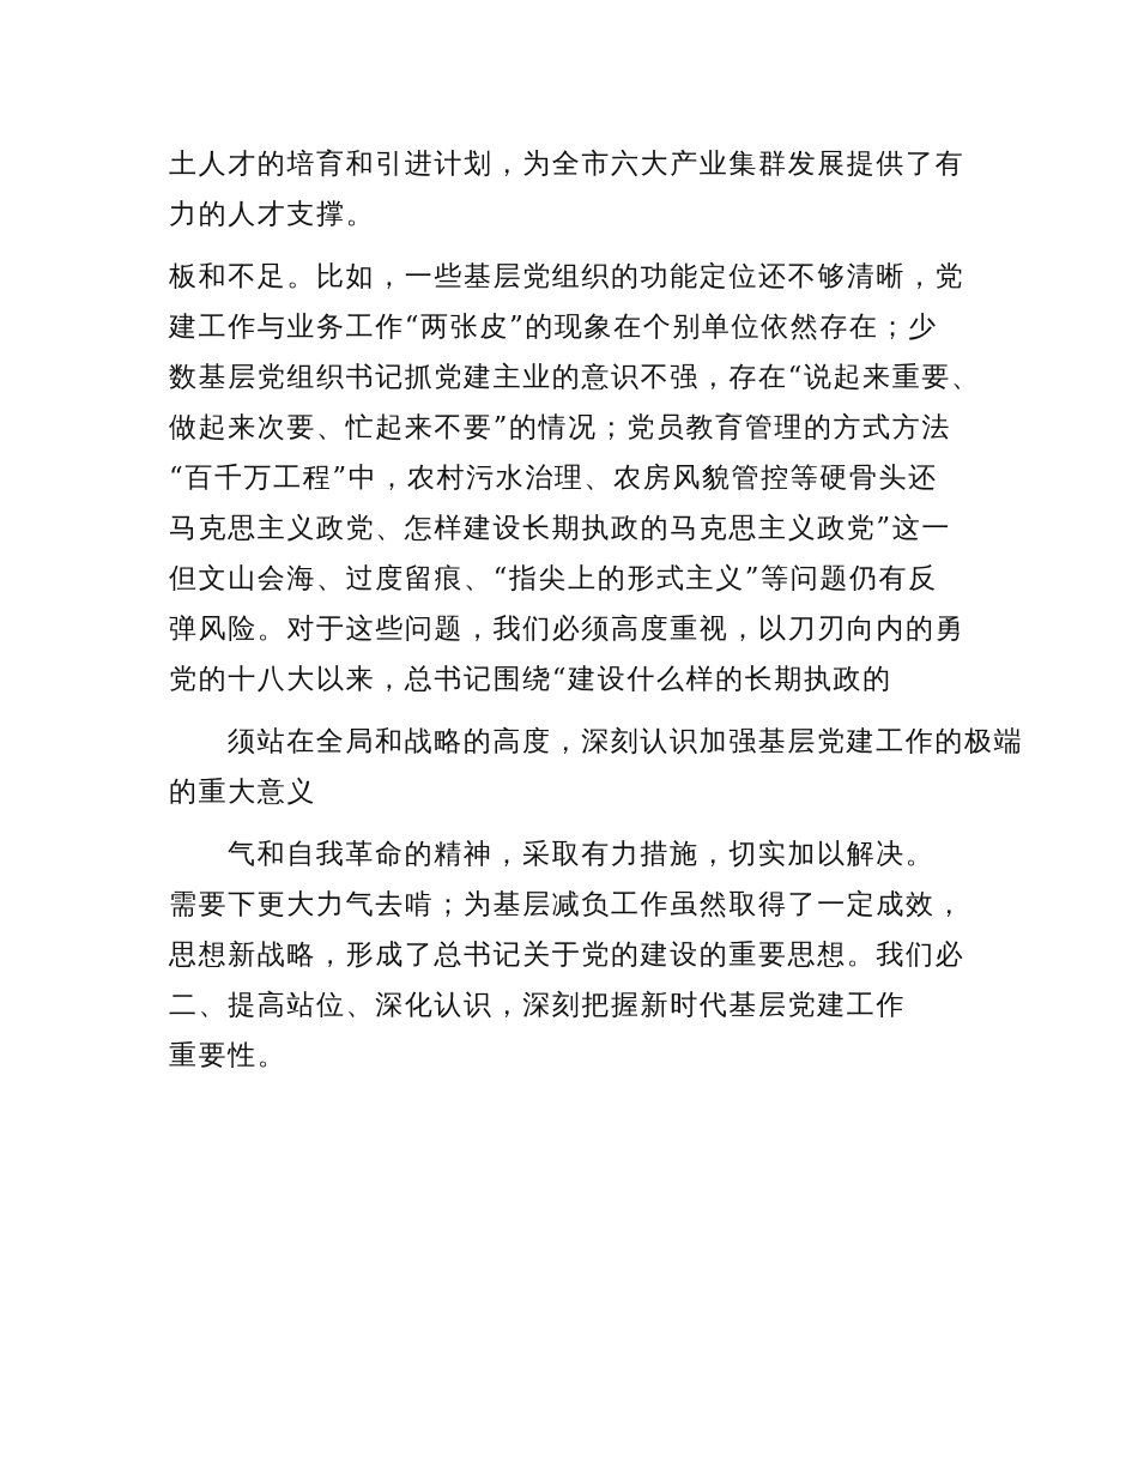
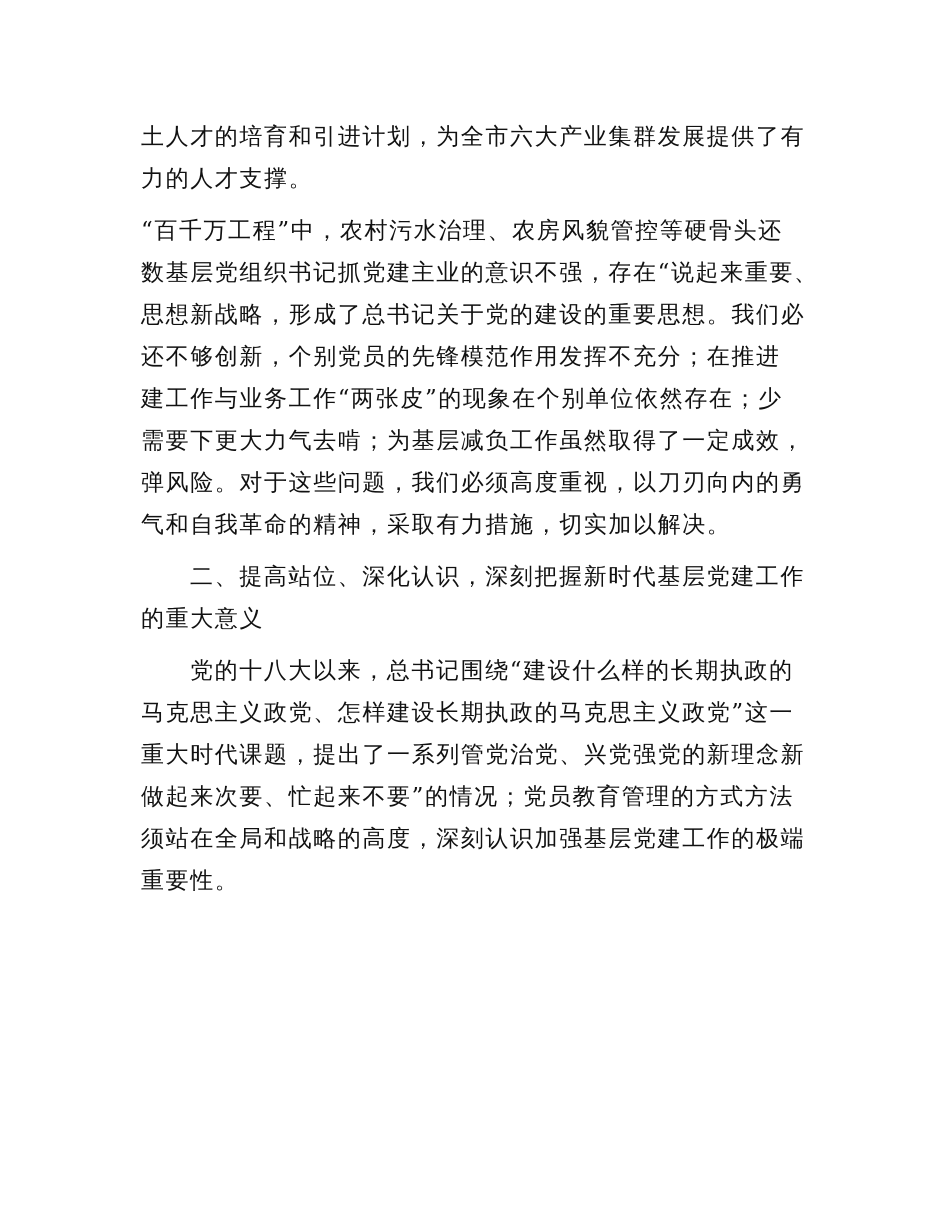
  土人才的培育和引进计划，为全市六大产业集群发展提供了有
  力的人才支撑。
- 板和不足。比如，一些基层党组织的功能定位还不够清晰，党
- 建工作与业务工作“两张皮”的现象在个别单位依然存在；少
+ “百千万工程”中，农村污水治理、农房风貌管控等硬骨头还
  数基层党组织书记抓党建主业的意识不强，存在“说起来重要、
- 做起来次要、忙起来不要”的情况；党员教育管理的方式方法
+ 思想新战略，形成了总书记关于党的建设的重要思想。我们必
+ 还不够创新，个别党员的先锋模范作用发挥不充分；在推进
- “百千万工程”中，农村污水治理、农房风貌管控等硬骨头还
+ 建工作与业务工作“两张皮”的现象在个别单位依然存在；少
- 马克思主义政党、怎样建设长期执政的马克思主义政党”这一
+ 需要下更大力气去啃；为基层减负工作虽然取得了一定成效，
- 但文山会海、过度留痕、“指尖上的形式主义”等问题仍有反
  弹风险。对于这些问题，我们必须高度重视，以刀刃向内的勇
- 党的十八大以来，总书记围绕“建设什么样的长期执政的
+ 气和自我革命的精神，采取有力措施，切实加以解决。
- 须站在全局和战略的高度，深刻认识加强基层党建工作的极端
+ 二、提高站位、深化认识，深刻把握新时代基层党建工作
  的重大意义
- 气和自我革命的精神，采取有力措施，切实加以解决。
+ 党的十八大以来，总书记围绕“建设什么样的长期执政的
- 需要下更大力气去啃；为基层减负工作虽然取得了一定成效，
+ 马克思主义政党、怎样建设长期执政的马克思主义政党”这一
+ 重大时代课题，提出了一系列管党治党、兴党强党的新理念新
- 思想新战略，形成了总书记关于党的建设的重要思想。我们必
+ 做起来次要、忙起来不要”的情况；党员教育管理的方式方法
- 二、提高站位、深化认识，深刻把握新时代基层党建工作
+ 须站在全局和战略的高度，深刻认识加强基层党建工作的极端
  重要性。
